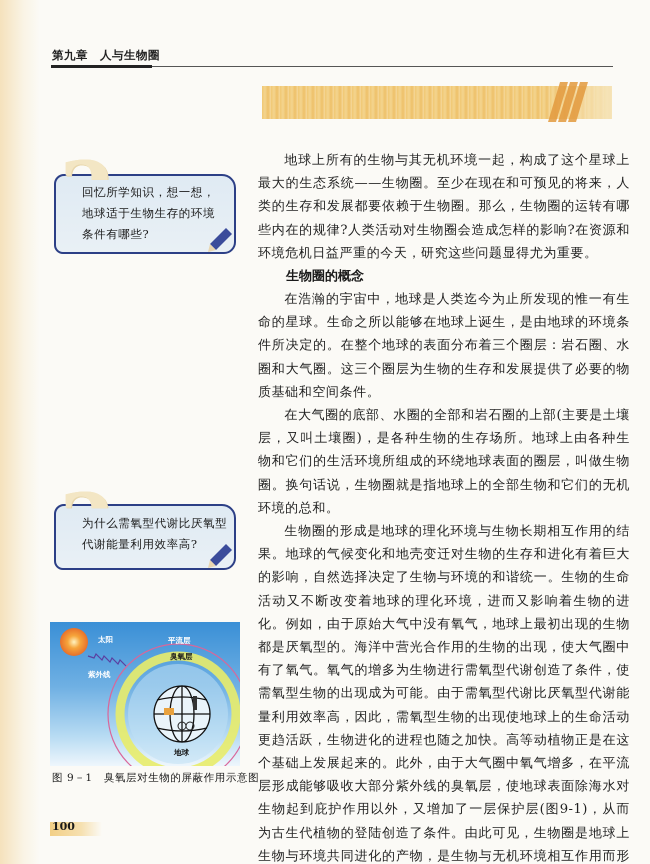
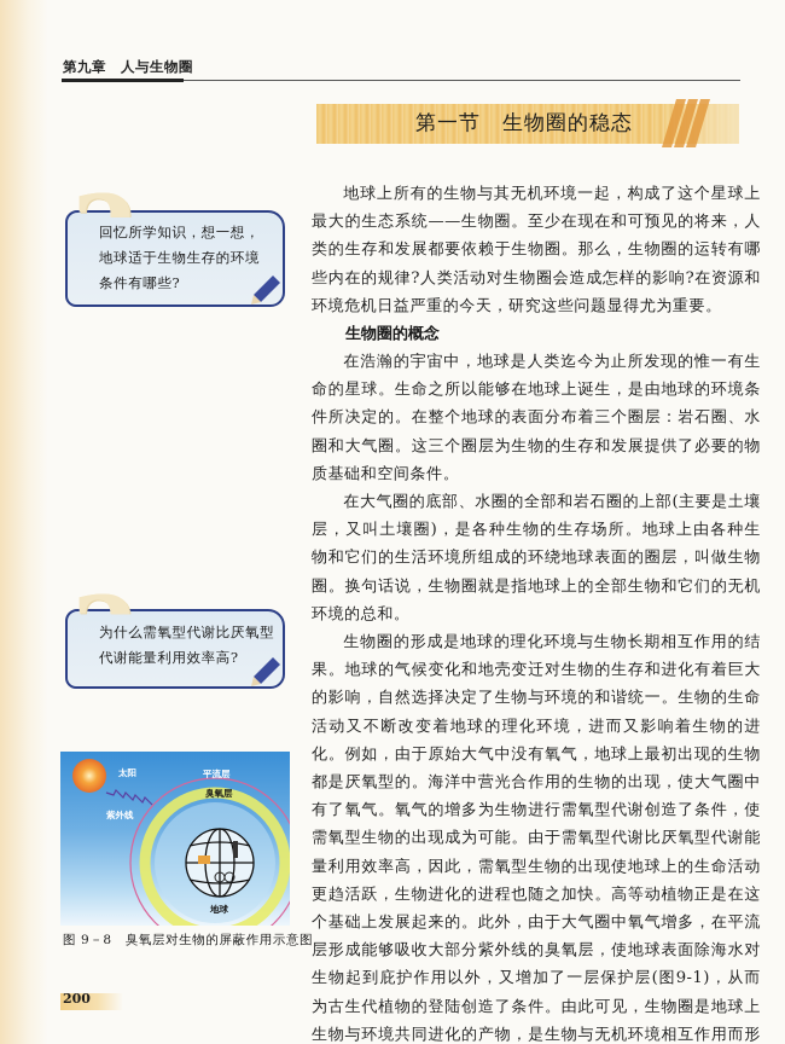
  第九章 人与生物圈
+ 第一节 生物圈的稳态
  地球上所有的生物与其无机环境一起，构成了这个星球上最大的生态系统——生物圈。至少在现在和可预见的将来，人类的生存和发展都要依赖于生物圈。那么，生物圈的运转有哪些内在的规律?人类活动对生物圈会造成怎样的影响?在资源和环境危机日益严重的今天，研究这些问题显得尤为重要。
  生物圈的概念
  在浩瀚的宇宙中，地球是人类迄今为止所发现的惟一有生命的星球。生命之所以能够在地球上诞生，是由地球的环境条件所决定的。在整个地球的表面分布着三个圈层：岩石圈、水圈和大气圈。这三个圈层为生物的生存和发展提供了必要的物质基础和空间条件。
  在大气圈的底部、水圈的全部和岩石圈的上部(主要是土壤层，又叫土壤圈)，是各种生物的生存场所。地球上由各种生物和它们的生活环境所组成的环绕地球表面的圈层，叫做生物圈。换句话说，生物圈就是指地球上的全部生物和它们的无机环境的总和。
  生物圈的形成是地球的理化环境与生物长期相互作用的结果。地球的气候变化和地壳变迁对生物的生存和进化有着巨大的影响，自然选择决定了生物与环境的和谐统一。生物的生命活动又不断改变着地球的理化环境，进而又影响着生物的进化。例如，由于原始大气中没有氧气，地球上最初出现的生物都是厌氧型的。海洋中营光合作用的生物的出现，使大气圈中有了氧气。氧气的增多为生物进行需氧型代谢创造了条件，使需氧型生物的出现成为可能。由于需氧型代谢比厌氧型代谢能量利用效率高，因此，需氧型生物的出现使地球上的生命活动更趋活跃，生物进化的进程也随之加快。高等动植物正是在这个基础上发展起来的。此外，由于大气圈中氧气增多，在平流层形成能够吸收大部分紫外线的臭氧层，使地球表面除海水对生物起到庇护作用以外，又增加了一层保护层(图9-1)，从而为古生代植物的登陆创造了条件。由此可见，生物圈是地球上生物与环境共同进化的产物，是生物与无机环境相互作用而形
  回忆所学知识，想一想，地球适于生物生存的环境条件有哪些?
  为什么需氧型代谢比厌氧型代谢能量利用效率高?
  太阳
  平流层
  臭氧层
  紫外线
  地球
- 图 9－1 臭氧层对生物的屏蔽作用示意图
+ 图 9－8 臭氧层对生物的屏蔽作用示意图
- 100
+ 200
